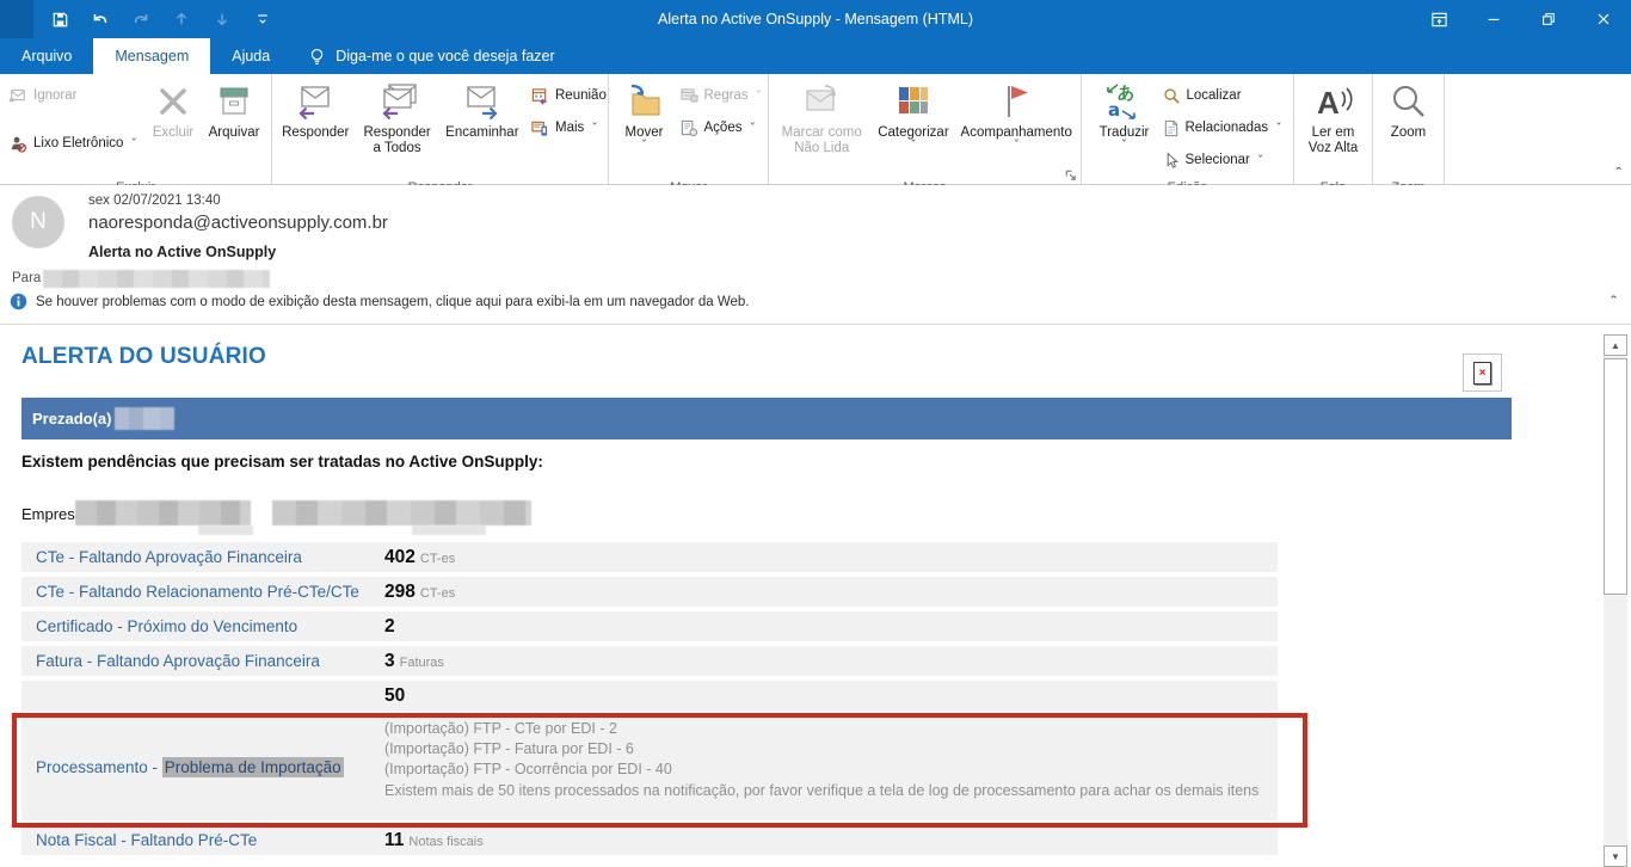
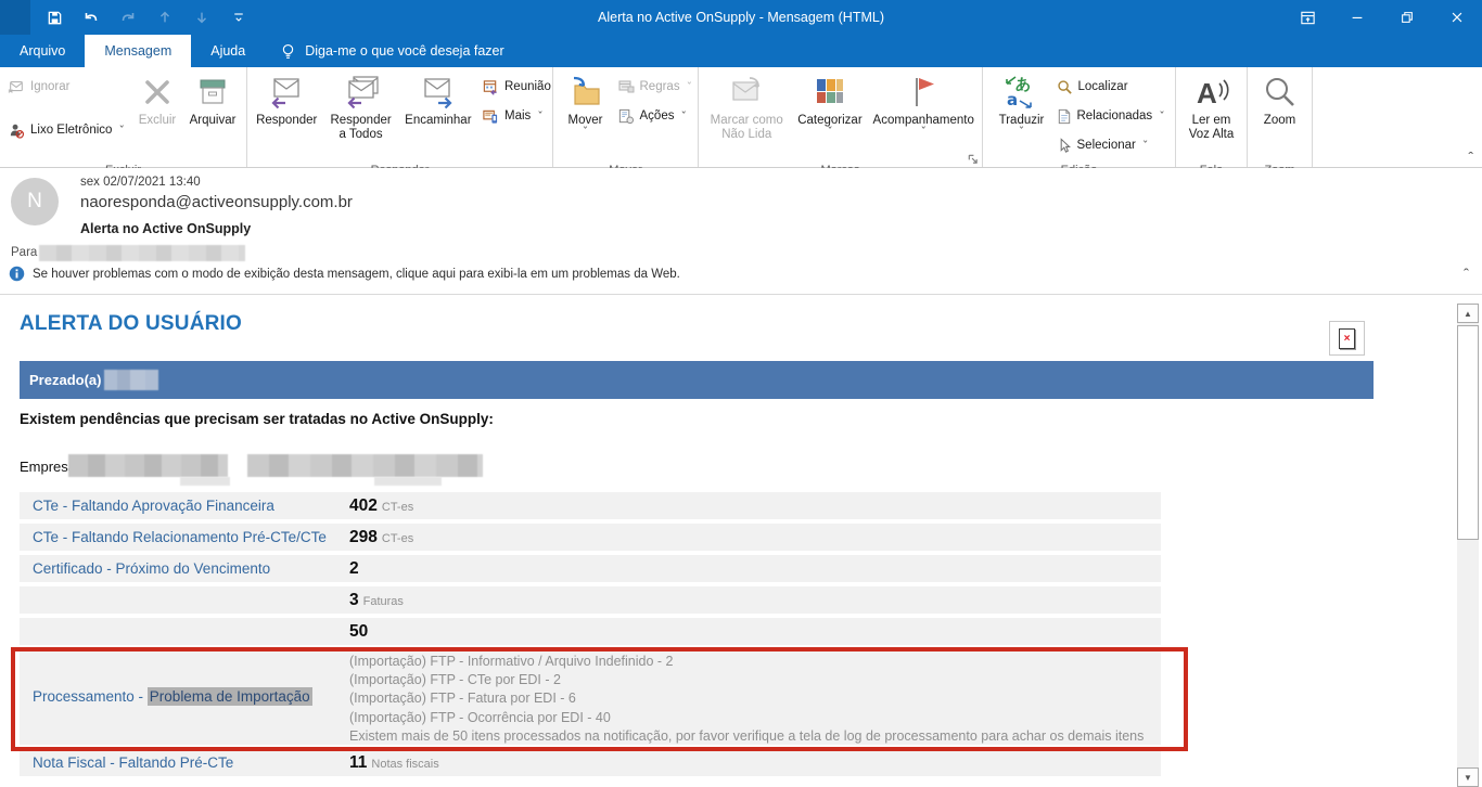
  Alerta no Active OnSupply - Mensagem (HTML)
  Arquivo
  Mensagem
  Ajuda
  Diga-me o que você deseja fazer
  Ignorar
  Lixo Eletrônico
  ˇ
  Excluir
  Arquivar
  Responder
  Responder a Todos
  Encaminhar
  Reunião
  Mais
  ˇ
  Mover
  ˇ
  Regras
  ˇ
  Ações
  ˇ
  Marcar como Não Lida
  Categorizar
  ˇ
  Acompanhamento
  ˇ
  あ
  a
  Traduzir
  ˇ
  Localizar
  Relacionadas
  ˇ
  Selecionar
  ˇ
  A
  Ler em Voz Alta
  Zoom
  ˆ
  N
  sex 02/07/2021 13:40
  naoresponda@activeonsupply.com.br
  Alerta no Active OnSupply
  Para
- Se houver problemas com o modo de exibição desta mensagem, clique aqui para exibi-la em um navegador da Web.
+ Se houver problemas com o modo de exibição desta mensagem, clique aqui para exibi-la em um problemas da Web.
  ˆ
  ALERTA DO USUÁRIO
  ×
  Prezado(a)
  Existem pendências que precisam ser tratadas no Active OnSupply:
  Empres
  CTe - Faltando Aprovação Financeira
  402 CT-es
  CTe - Faltando Relacionamento Pré-CTe/CTe
  298 CT-es
  Certificado - Próximo do Vencimento
  2
- Fatura - Faltando Aprovação Financeira
  3 Faturas
  50
  Processamento - Problema de Importação
+ (Importação) FTP - Informativo / Arquivo Indefinido - 2
  (Importação) FTP - CTe por EDI - 2
  (Importação) FTP - Fatura por EDI - 6
  (Importação) FTP - Ocorrência por EDI - 40
  Existem mais de 50 itens processados na notificação, por favor verifique a tela de log de processamento para achar os demais itens
  Nota Fiscal - Faltando Pré-CTe
  11 Notas fiscais
  ▲
  ▼
